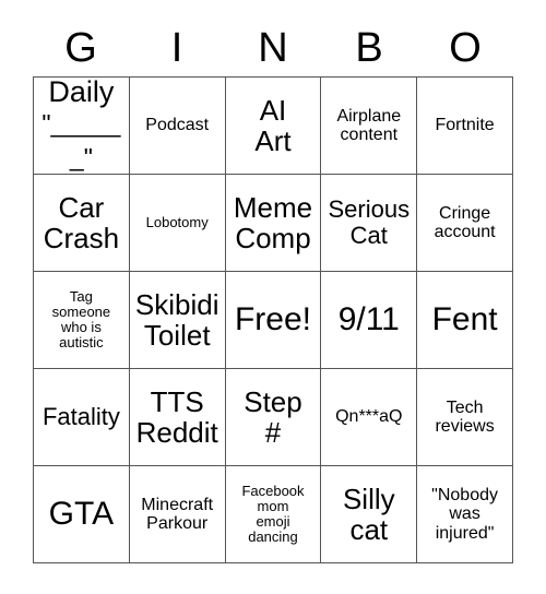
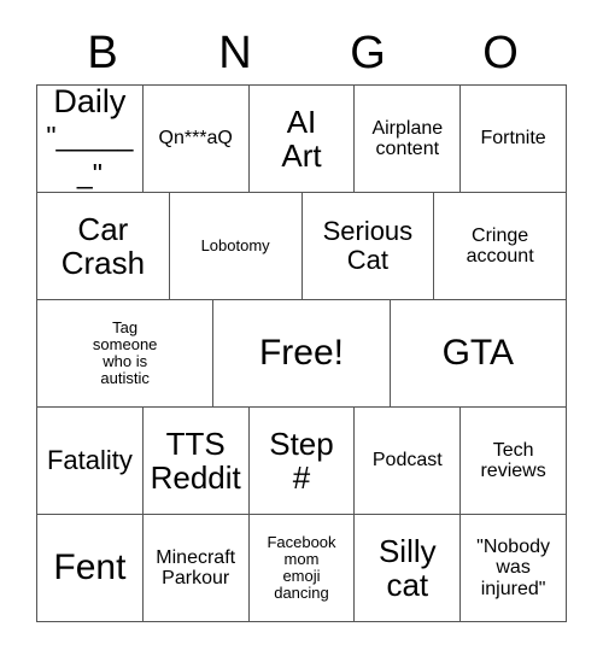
- G
+ B
- I
  N
- B
+ G
  O
  Daily
  "______"
- Podcast
+ Qn***aQ
  AI
  Art
  Airplane
  content
  Fortnite
  Car
  Crash
  Lobotomy
- Meme
- Comp
  Serious
  Cat
  Cringe
  account
  Tag
  someone
  who is
  autistic
- Skibidi
- Toilet
  Free!
- 9/11
- Fent
+ GTA
  Fatality
  TTS
  Reddit
  Step
  #
- Qn***aQ
+ Podcast
  Tech
  reviews
- GTA
+ Fent
  Minecraft
  Parkour
  Facebook
  mom
  emoji
  dancing
  Silly
  cat
  "Nobody
  was
  injured"
